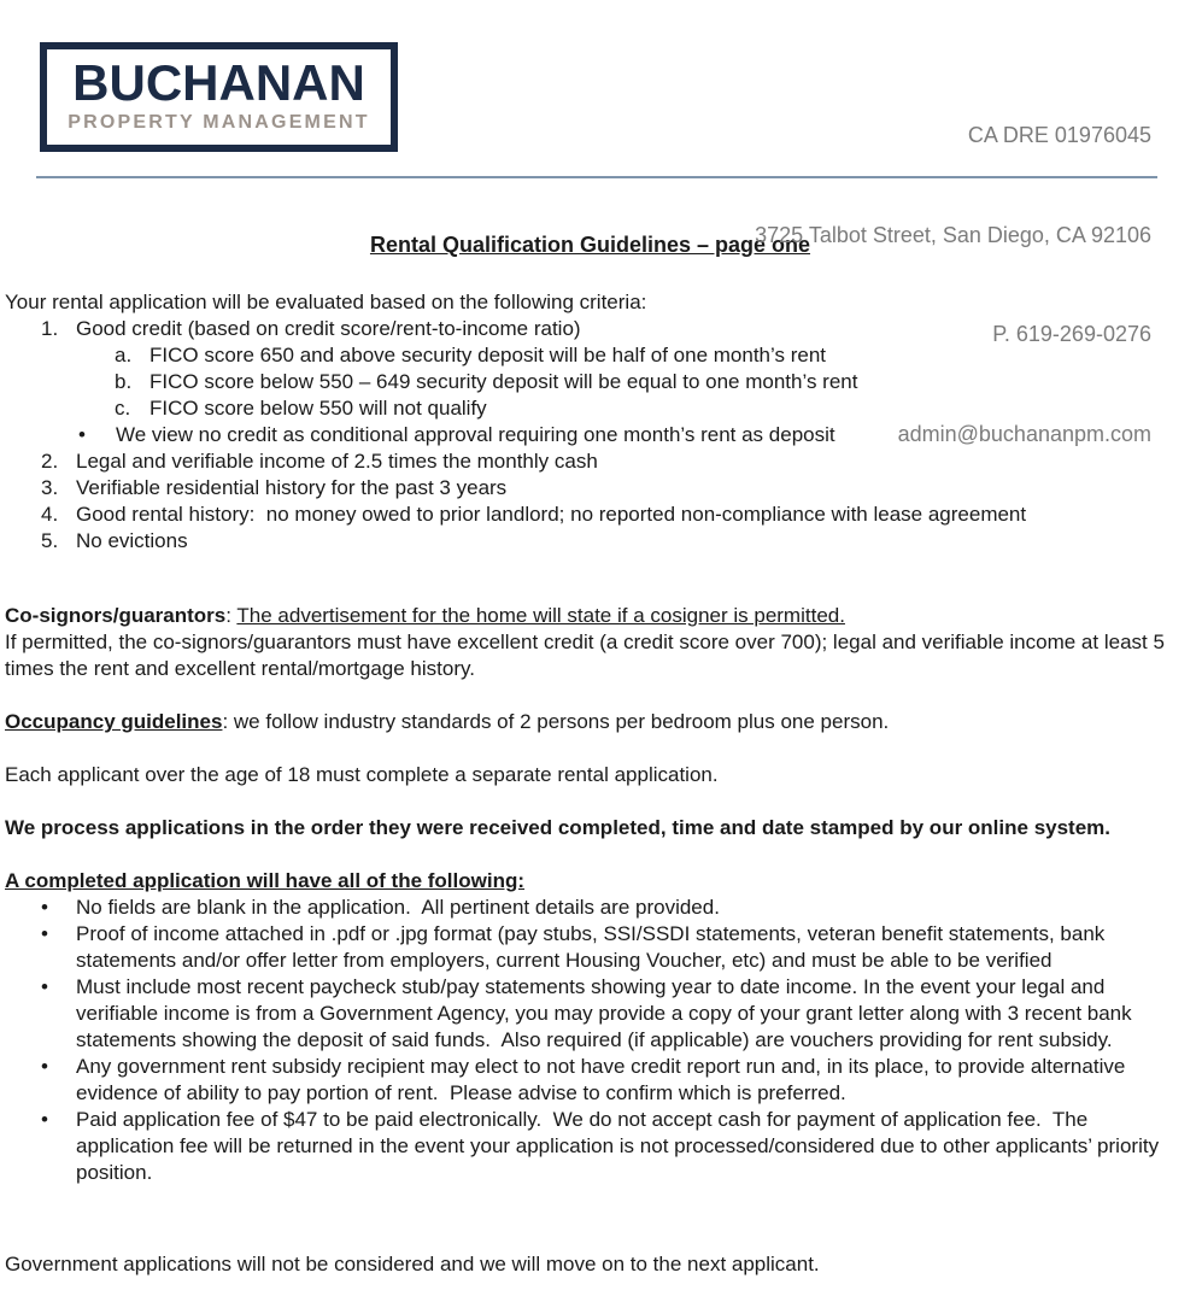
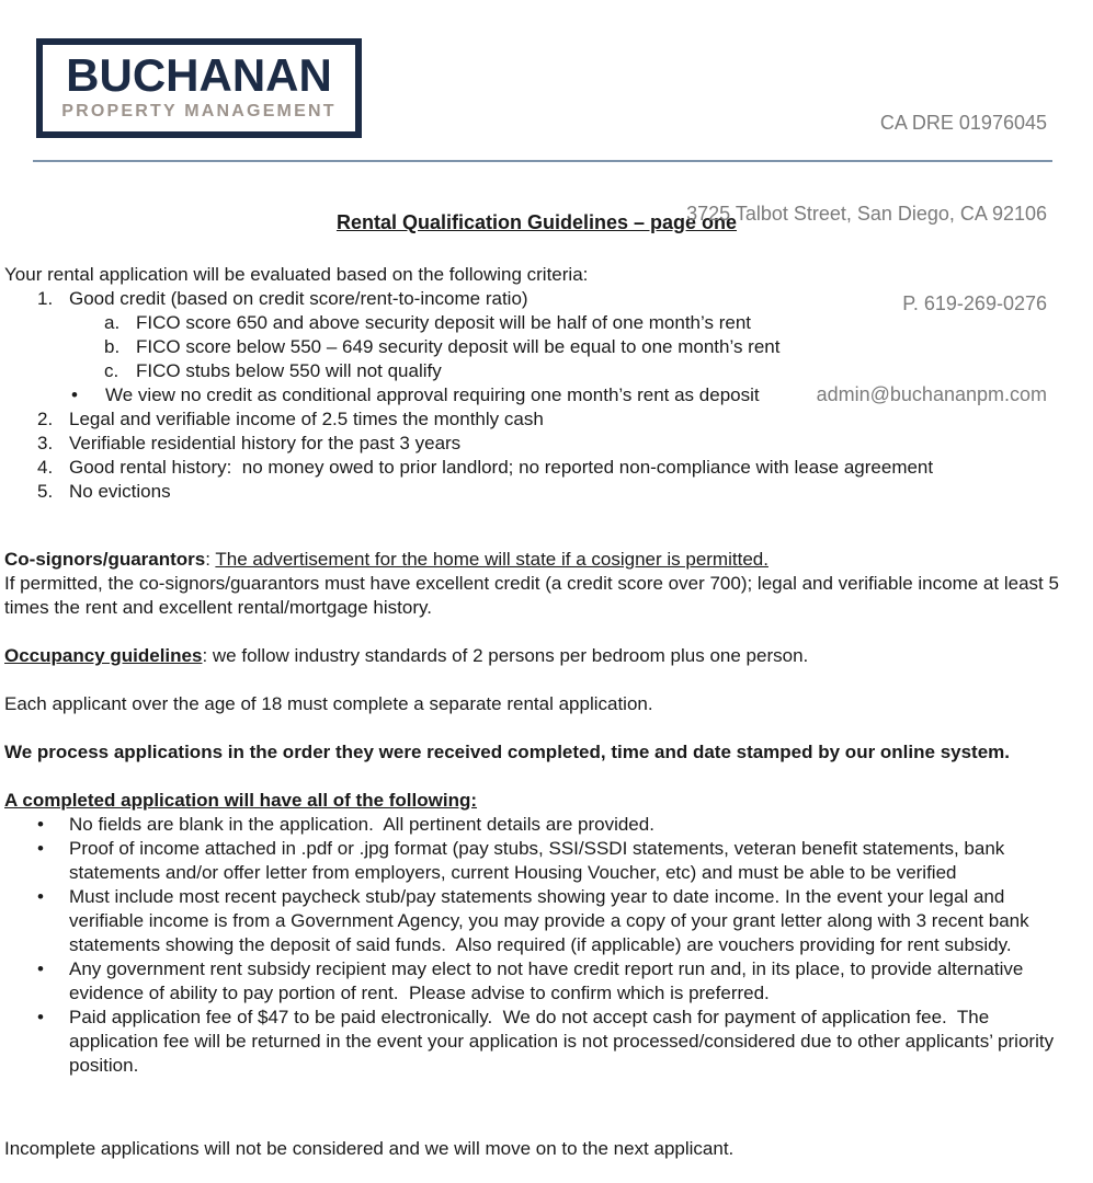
  BUCHANAN
  PROPERTY MANAGEMENT
  CA DRE 01976045
  3725 Talbot Street, San Diego, CA 92106
  P. 619-269-0276
  admin@buchananpm.com
  Rental Qualification Guidelines – page one
  Your rental application will be evaluated based on the following criteria:
  1.
  Good credit (based on credit score/rent-to-income ratio)
  a.
  FICO score 650 and above security deposit will be half of one month’s rent
  b.
  FICO score below 550 – 649 security deposit will be equal to one month’s rent
  c.
- FICO score below 550 will not qualify
+ FICO stubs below 550 will not qualify
  •
  We view no credit as conditional approval requiring one month’s rent as deposit
  2.
  Legal and verifiable income of 2.5 times the monthly cash
  3.
  Verifiable residential history for the past 3 years
  4.
  Good rental history: no money owed to prior landlord; no reported non-compliance with lease agreement
  5.
  No evictions
  Co-signors/guarantors: The advertisement for the home will state if a cosigner is permitted.
  If permitted, the co-signors/guarantors must have excellent credit (a credit score over 700); legal and verifiable income at least 5 times the rent and excellent rental/mortgage history.
  Occupancy guidelines: we follow industry standards of 2 persons per bedroom plus one person.
  Each applicant over the age of 18 must complete a separate rental application.
  We process applications in the order they were received completed, time and date stamped by our online system.
  A completed application will have all of the following:
  •
  No fields are blank in the application. All pertinent details are provided.
  •
  Proof of income attached in .pdf or .jpg format (pay stubs, SSI/SSDI statements, veteran benefit statements, bank statements and/or offer letter from employers, current Housing Voucher, etc) and must be able to be verified
  •
  Must include most recent paycheck stub/pay statements showing year to date income. In the event your legal and verifiable income is from a Government Agency, you may provide a copy of your grant letter along with 3 recent bank statements showing the deposit of said funds. Also required (if applicable) are vouchers providing for rent subsidy.
  •
  Any government rent subsidy recipient may elect to not have credit report run and, in its place, to provide alternative evidence of ability to pay portion of rent. Please advise to confirm which is preferred.
  •
  Paid application fee of $47 to be paid electronically. We do not accept cash for payment of application fee. The application fee will be returned in the event your application is not processed/considered due to other applicants’ priority position.
- Government applications will not be considered and we will move on to the next applicant.
+ Incomplete applications will not be considered and we will move on to the next applicant.
